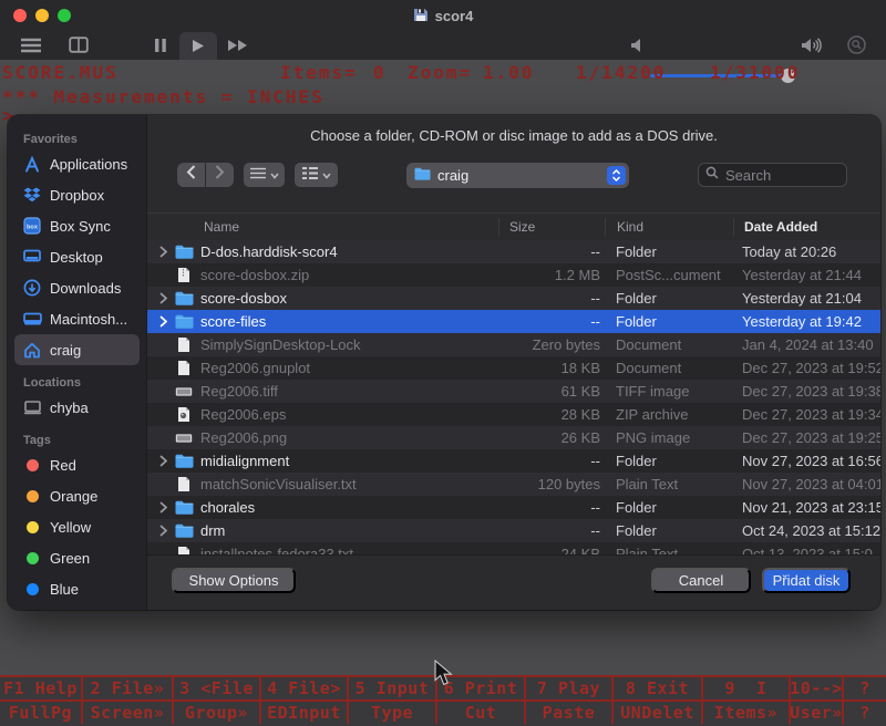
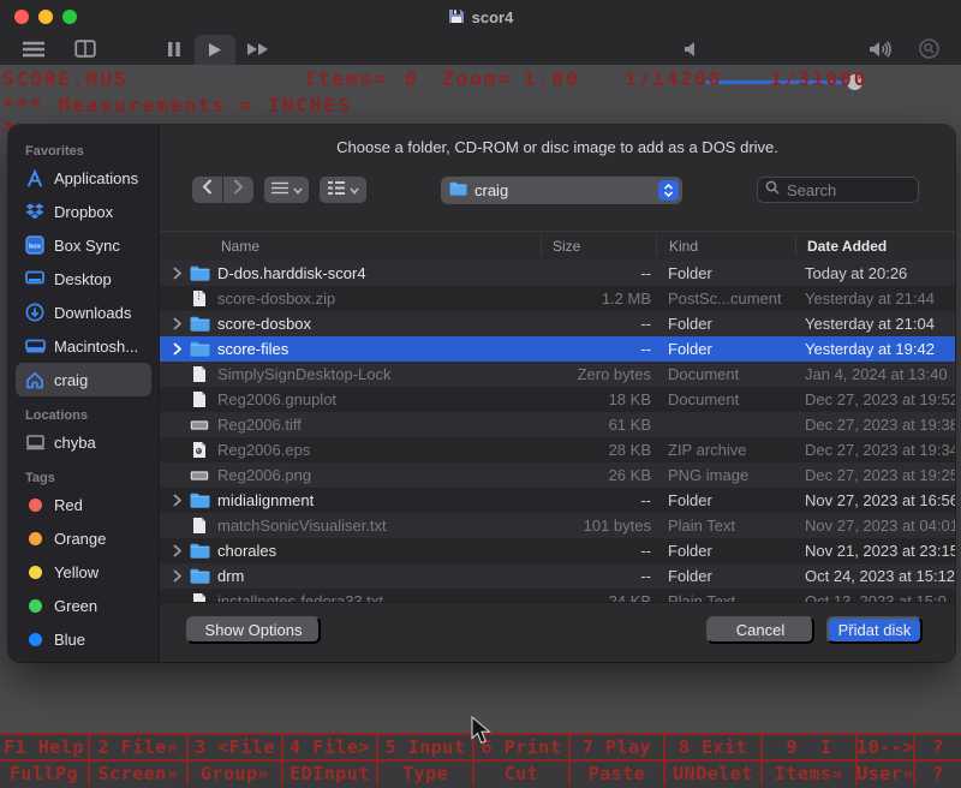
  scor4
  SCORE.MUS
  Items=
  0
  Zoom=
  1.00
  1/14200
  1/31000
  *** Measurements = INCHES
  >
  Favorites
  Applications
  Dropbox
  Box Sync
  Desktop
  Downloads
  Macintosh...
  craig
  Locations
  chyba
  Tags
  Red
  Orange
  Yellow
  Green
  Blue
  Choose a folder, CD-ROM or disc image to add as a DOS drive.
  craig
  Search
  Name
  Size
  Kind
  Date Added
  D-dos.harddisk-scor4
  --
  Folder
  Today at 20:26
  score-dosbox.zip
  1.2 MB
  PostSc...cument
  Yesterday at 21:44
  score-dosbox
  --
  Folder
  Yesterday at 21:04
  score-files
  --
  Folder
  Yesterday at 19:42
  SimplySignDesktop-Lock
  Zero bytes
  Document
  Jan 4, 2024 at 13:40
  Reg2006.gnuplot
  18 KB
  Document
  Dec 27, 2023 at 19:52
  Reg2006.tiff
  61 KB
- TIFF image
  Dec 27, 2023 at 19:38
  Reg2006.eps
  28 KB
  ZIP archive
  Dec 27, 2023 at 19:34
  Reg2006.png
  26 KB
  PNG image
  Dec 27, 2023 at 19:25
  midialignment
  --
  Folder
  Nov 27, 2023 at 16:56
  matchSonicVisualiser.txt
- 120 bytes
+ 101 bytes
  Plain Text
  Nov 27, 2023 at 04:01
  chorales
  --
  Folder
  Nov 21, 2023 at 23:15
  drm
  --
  Folder
  Oct 24, 2023 at 15:12
  installnotes-fedora33.txt
  24 KB
  Plain Text
  Oct 13, 2023 at 15:0
  Show Options
  Cancel
  Přidat disk
  F1 Help
  2 File»
  3 <File
  4 File>
  5 Input
  6 Print
  7 Play
  8 Exit
  9 I
  10-->
  ?
  FullPg
  Screen»
  Group»
  EDInput
  Type
  Cut
  Paste
  UNDelet
  Items»
  User»
  ?
